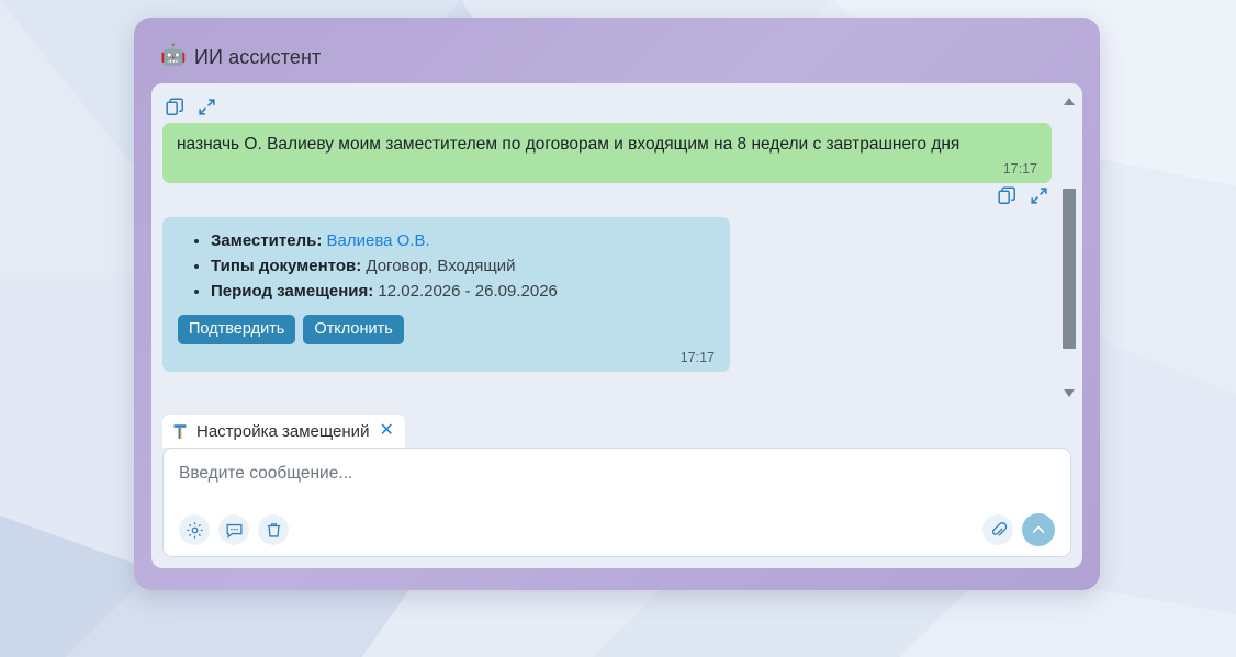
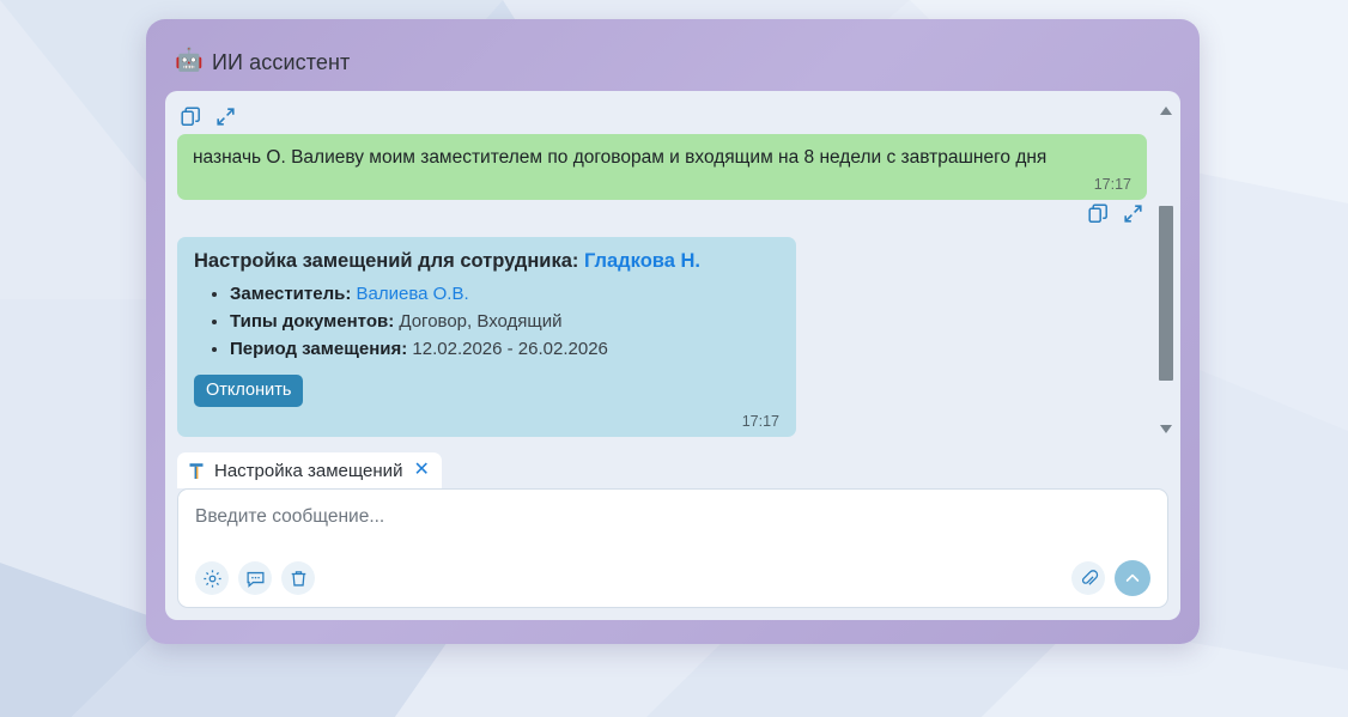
  🤖
  ИИ ассистент
  назначь О. Валиеву моим заместителем по договорам и входящим на 8 недели с завтрашнего дня
  17:17
+ Настройка замещений для сотрудника: Гладкова Н.
  Заместитель: Валиева О.В.
  Типы документов: Договор, Входящий
- Период замещения: 12.02.2026 - 26.09.2026
+ Период замещения: 12.02.2026 - 26.02.2026
- Подтвердить
  Отклонить
  17:17
  Настройка замещений
  ✕
  Введите сообщение...
